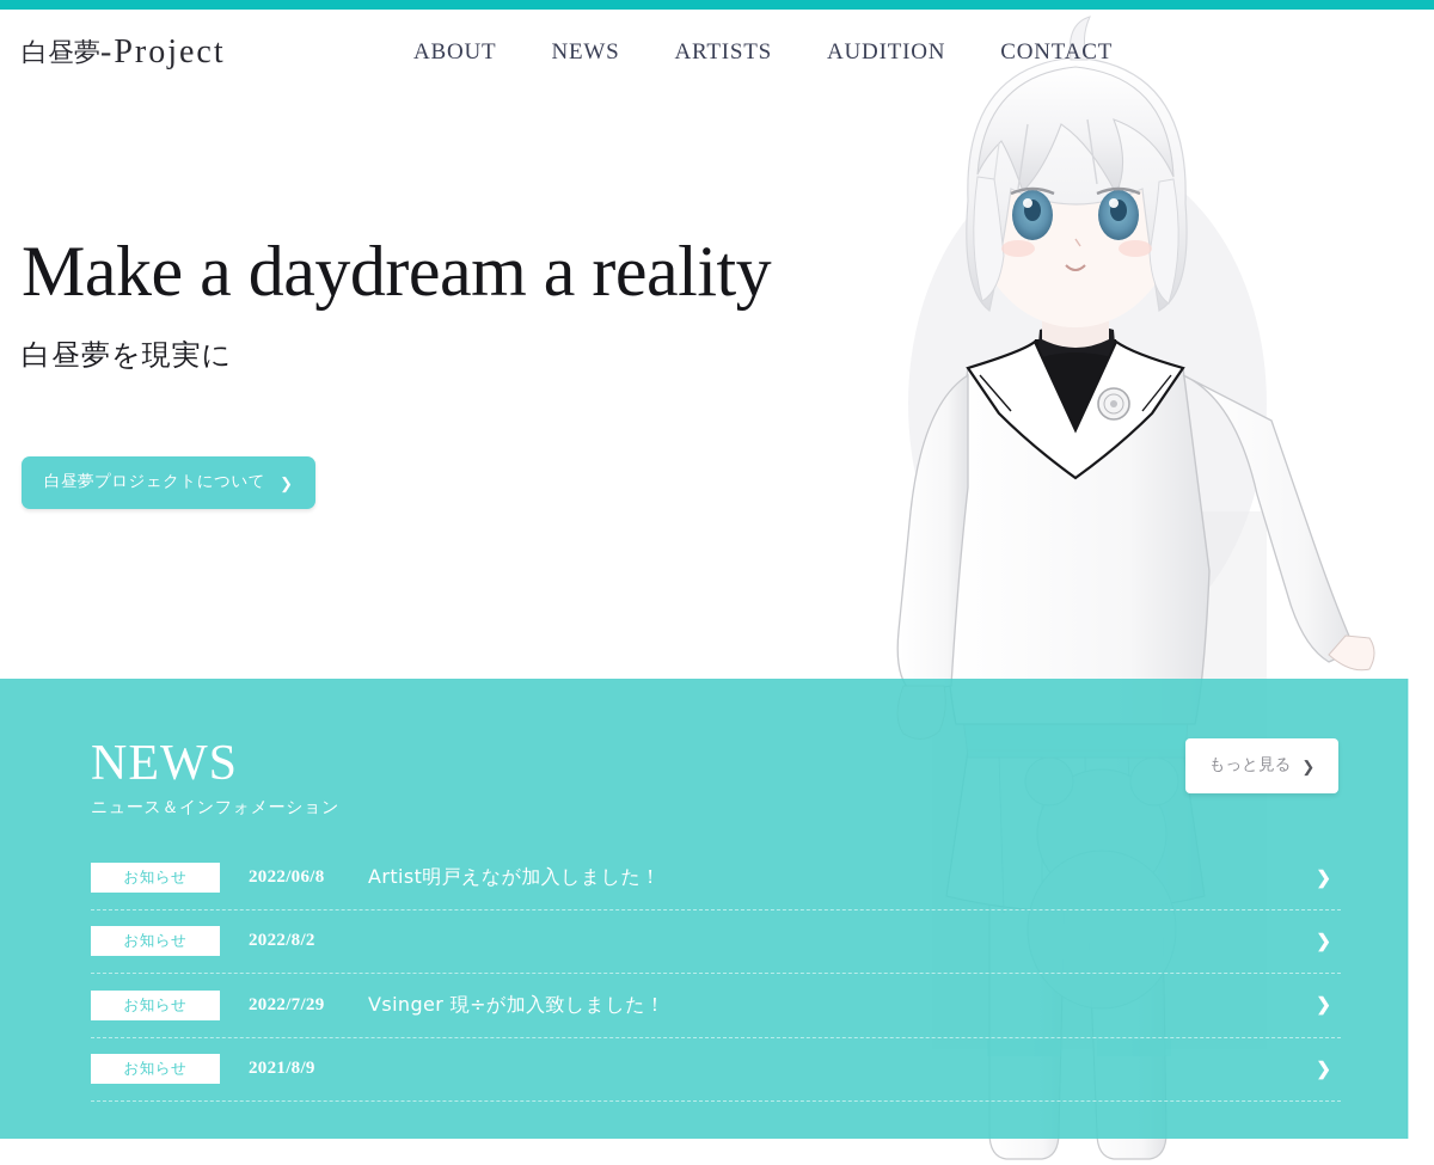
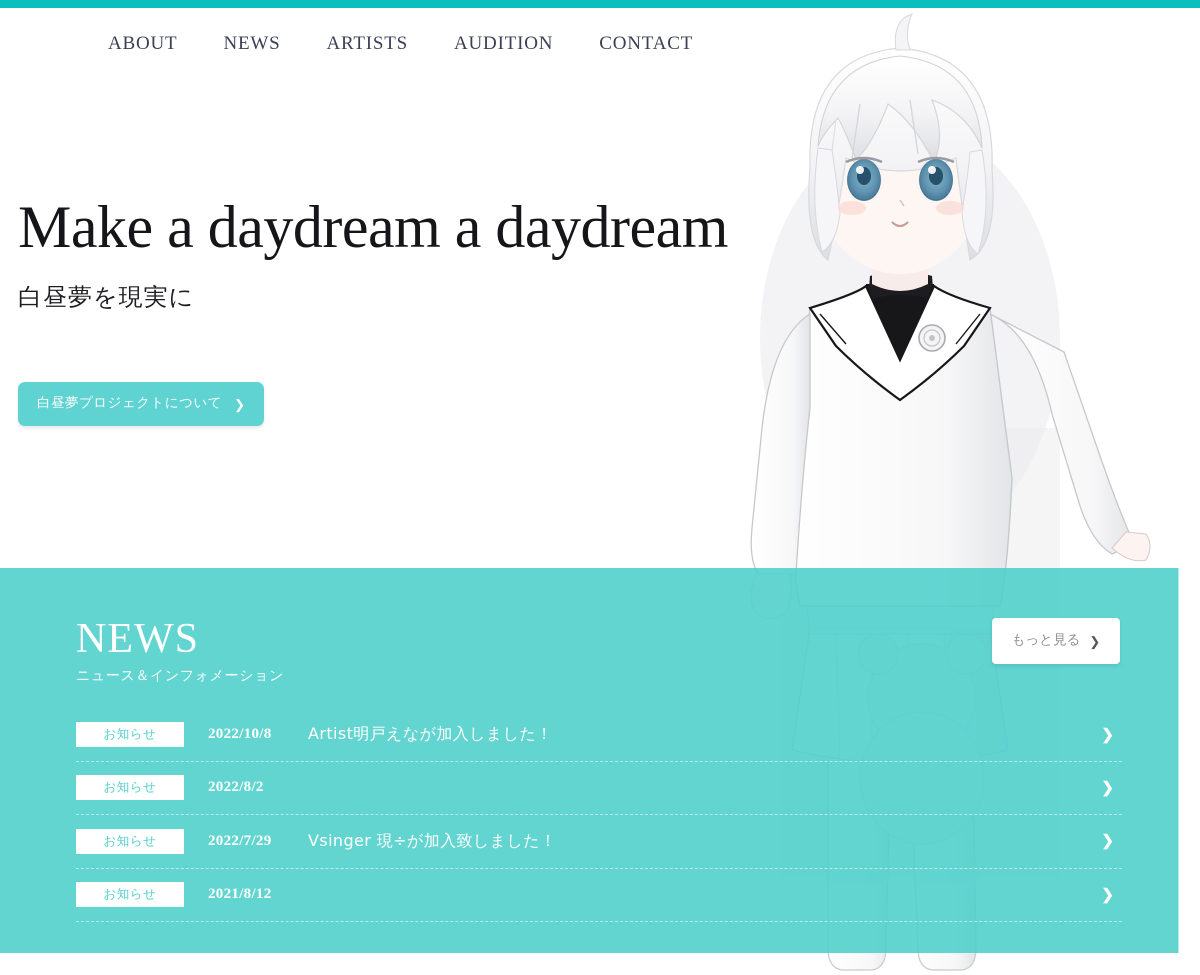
- 白昼夢
- -
- Project
  ABOUT
  NEWS
  ARTISTS
  AUDITION
  CONTACT
- Make a daydream a reality
+ Make a daydream a daydream
  白昼夢を現実に
  白昼夢プロジェクトについて
  ❯
  NEWS
  ニュース＆インフォメーション
  もっと見る
  ❯
  お知らせ
- 2022/06/8
+ 2022/10/8
  Artist明戸えなが加入しました！
  ❯
  お知らせ
  2022/8/2
  ❯
  お知らせ
  2022/7/29
  Vsinger 現÷が加入致しました！
  ❯
  お知らせ
- 2021/8/9
+ 2021/8/12
  ❯
